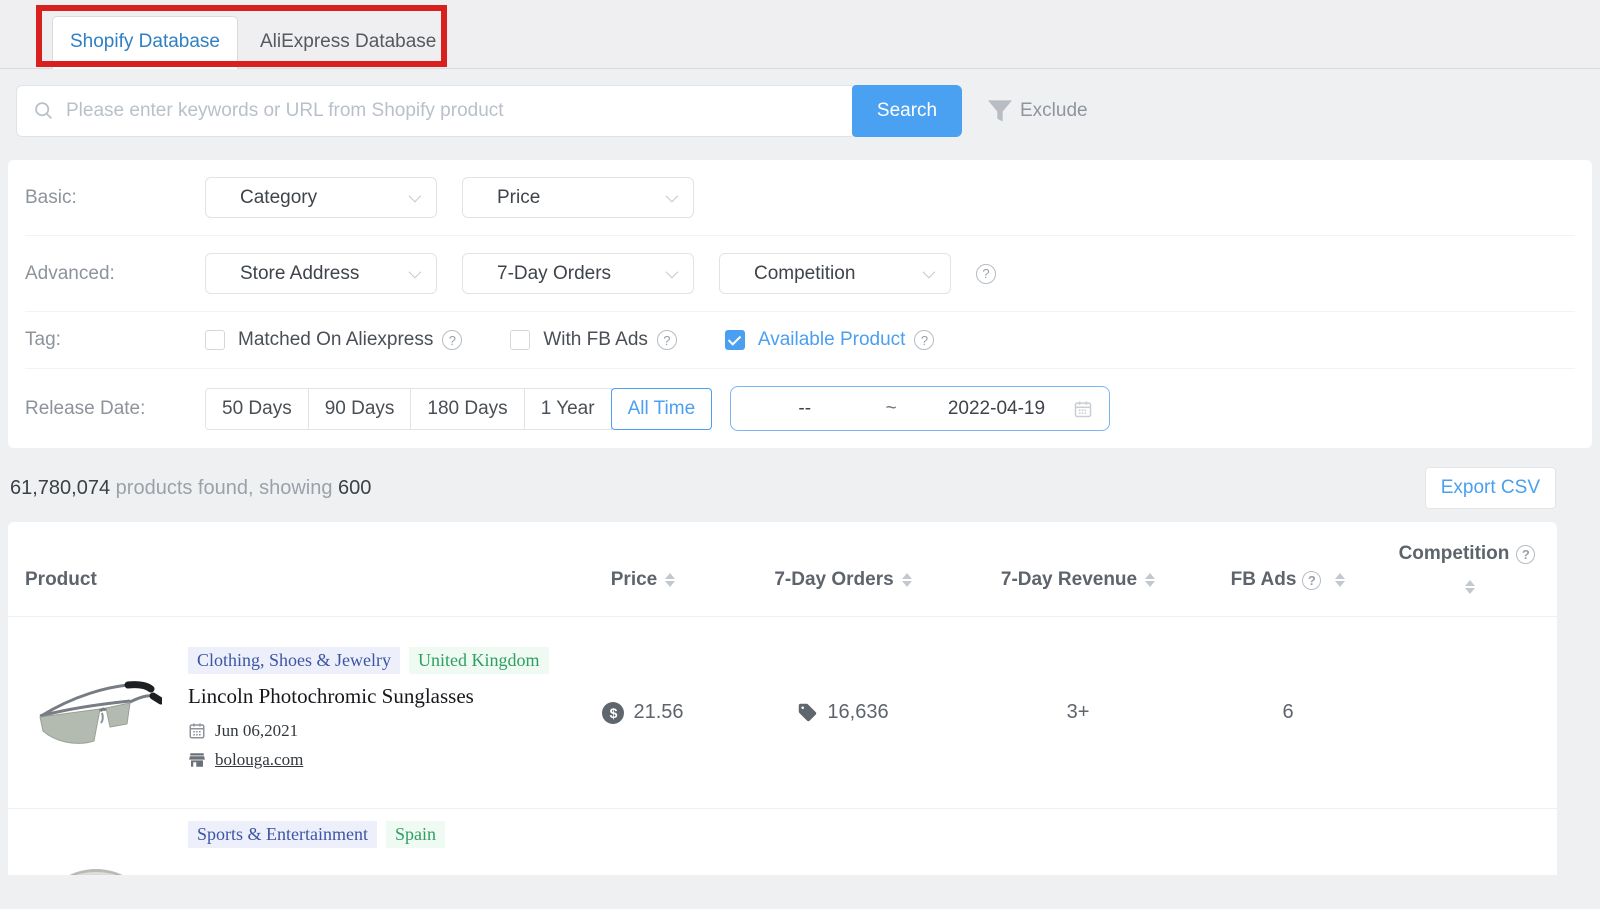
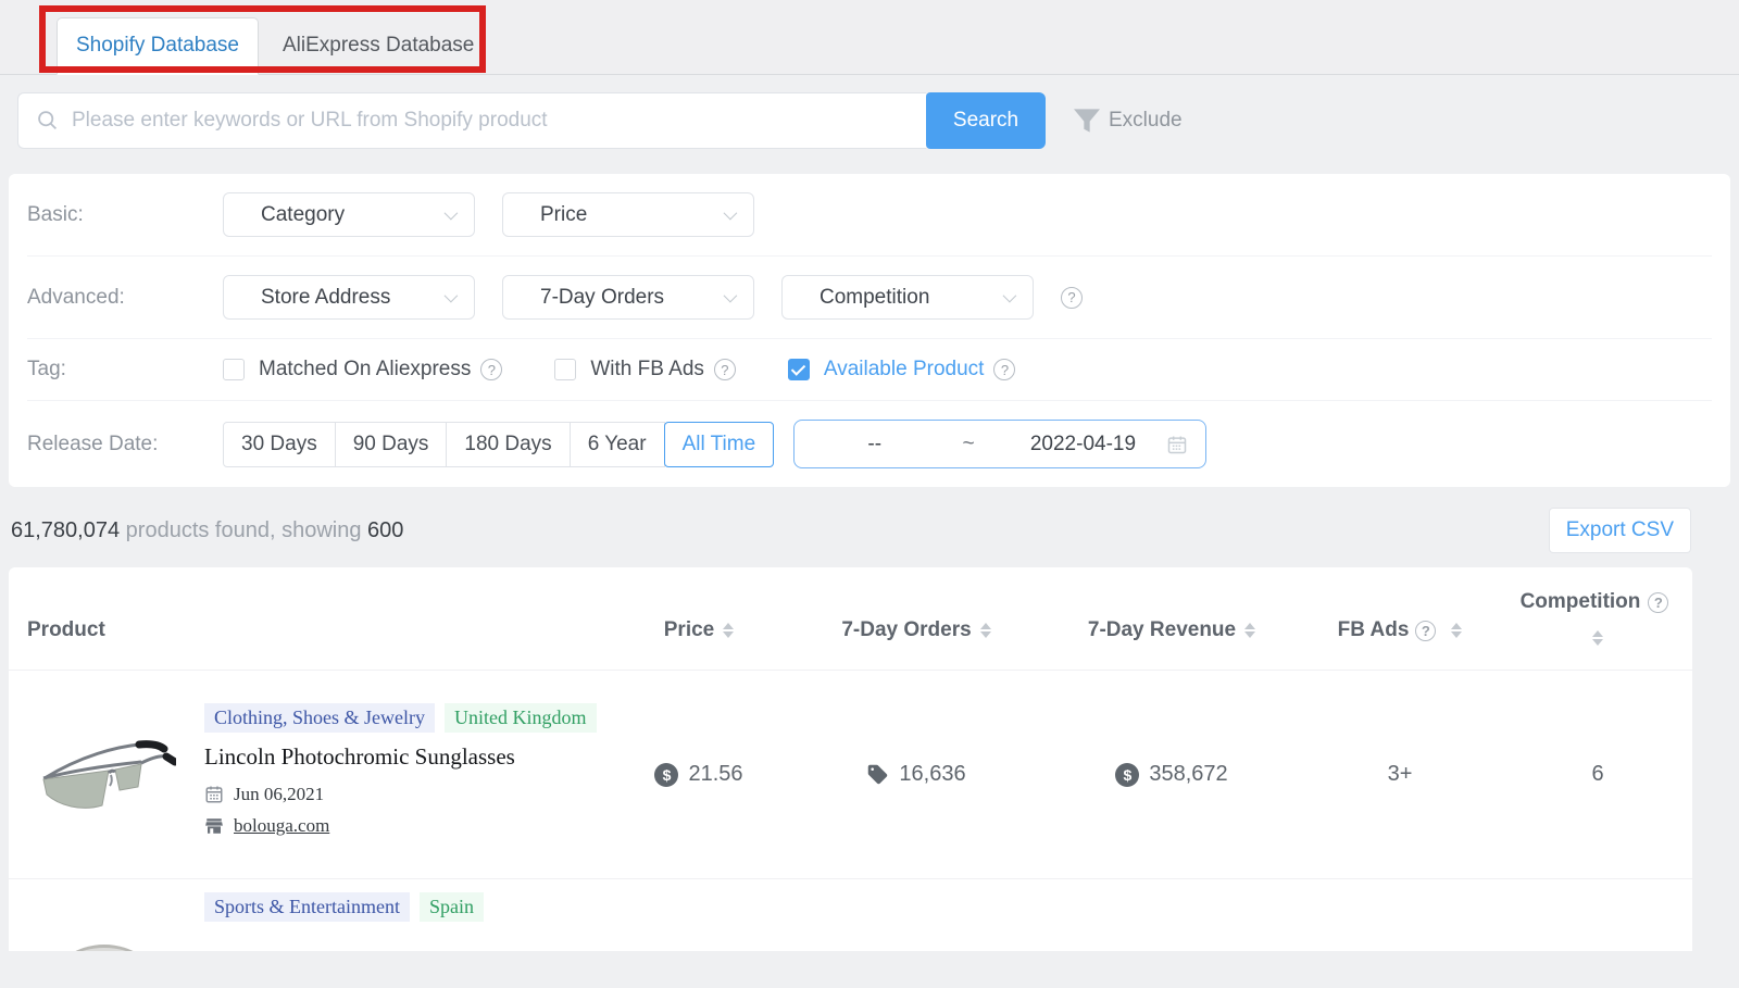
  Shopify Database
  AliExpress Database
  Please enter keywords or URL from Shopify product
  Search
  Exclude
  Basic:
  Category
  Price
  Advanced:
  Store Address
  7-Day Orders
  Competition
  Tag:
  Matched On Aliexpress
  With FB Ads
  Available Product
  Release Date:
- 50 Days
+ 30 Days
  90 Days
  180 Days
- 1 Year
+ 6 Year
  All Time
  --
  ~
  2022-04-19
  61,780,074 products found, showing 600
  Export CSV
  Product
  Price
  7-Day Orders
  7-Day Revenue
  FB Ads
  Competition
  Clothing, Shoes & Jewelry
  United Kingdom
  Lincoln Photochromic Sunglasses
  Jun 06,2021
  bolouga.com
  21.56
  16,636
+ 358,672
  3+
  6
  Sports & Entertainment
  Spain
